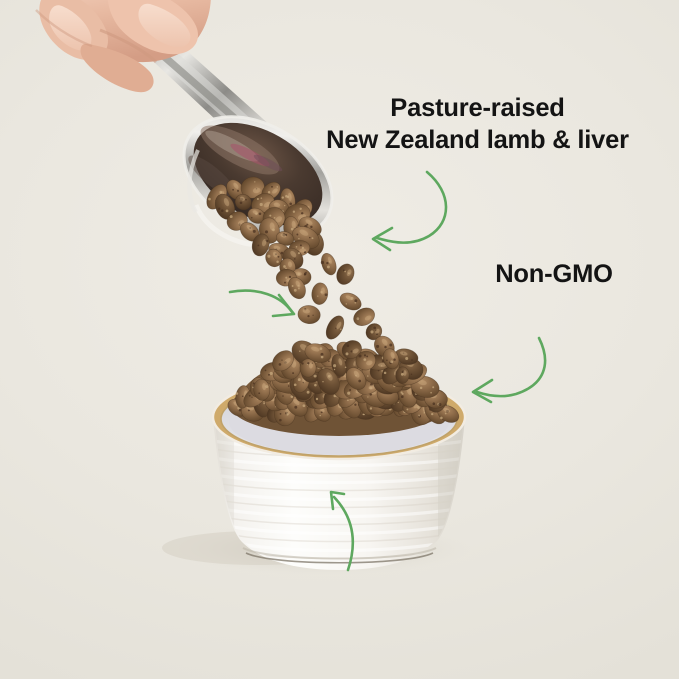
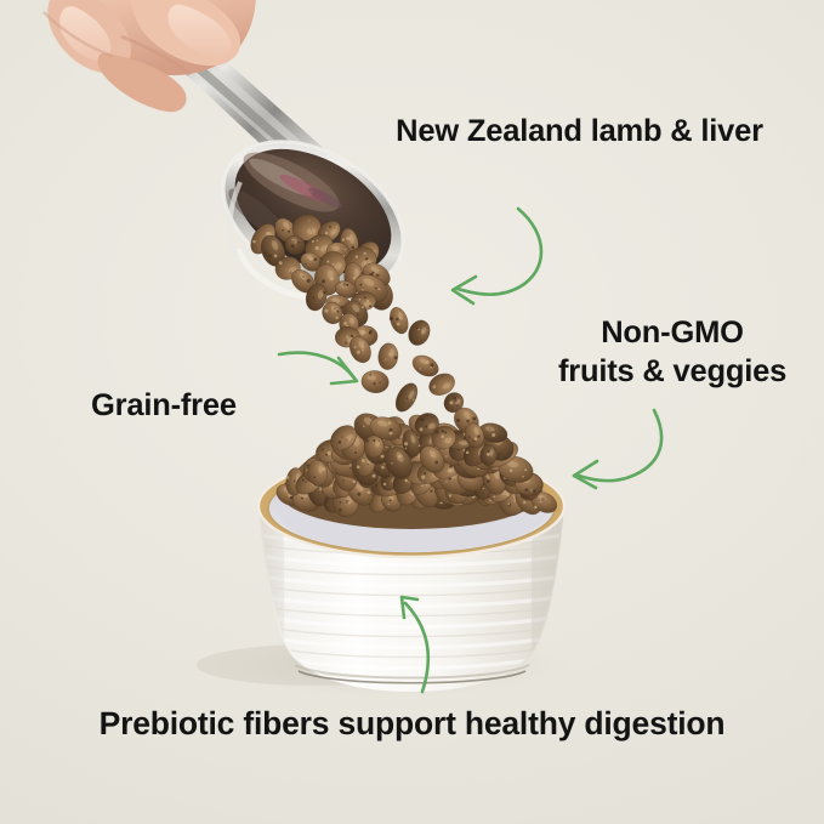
- Pasture-raised
  New Zealand lamb & liver
  Non-GMO
+ fruits & veggies
+ Grain-free
+ Prebiotic fibers support healthy digestion
